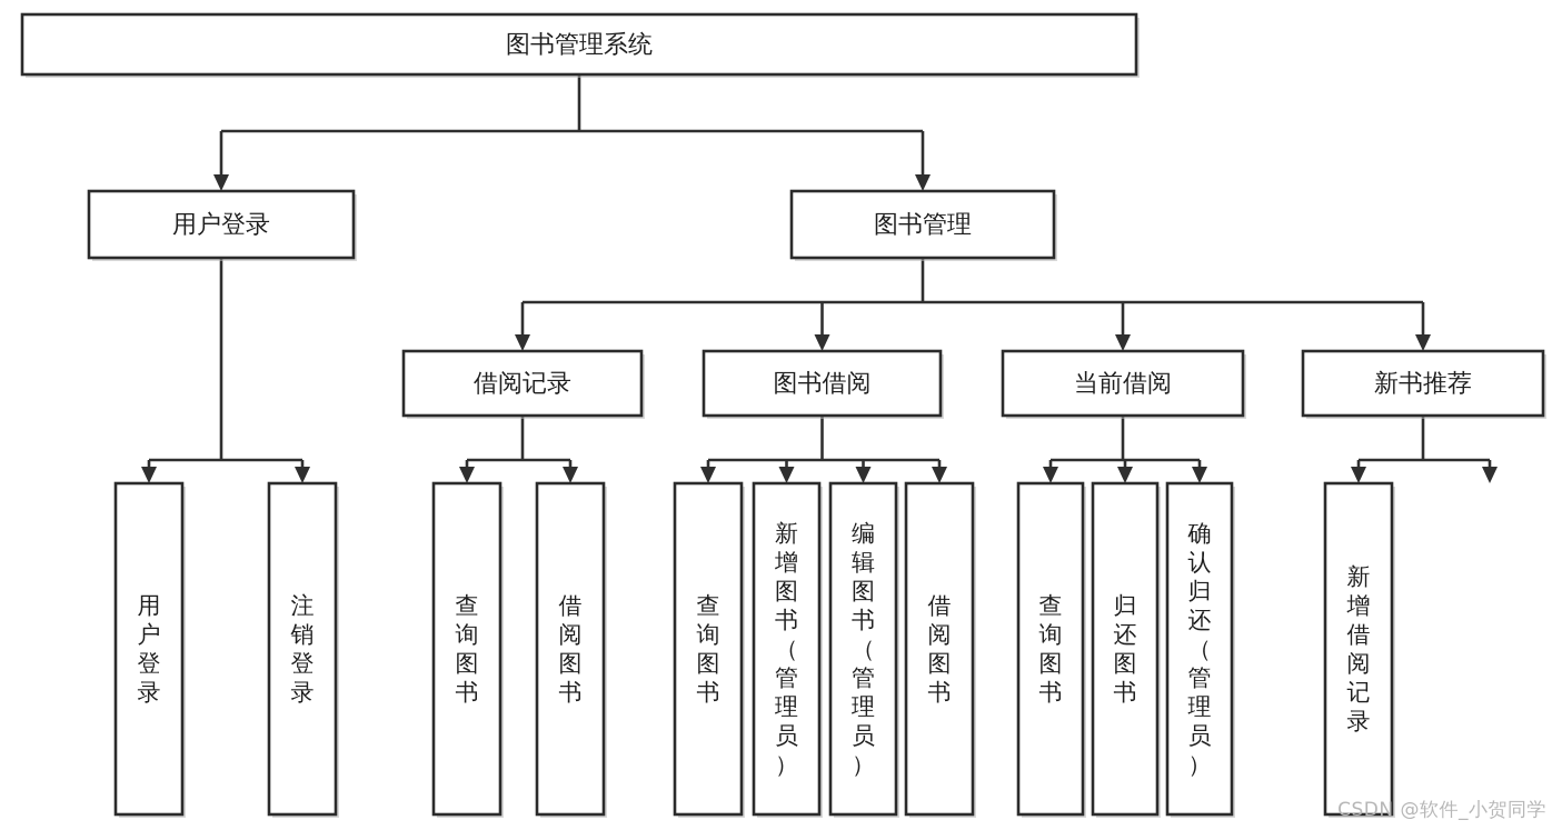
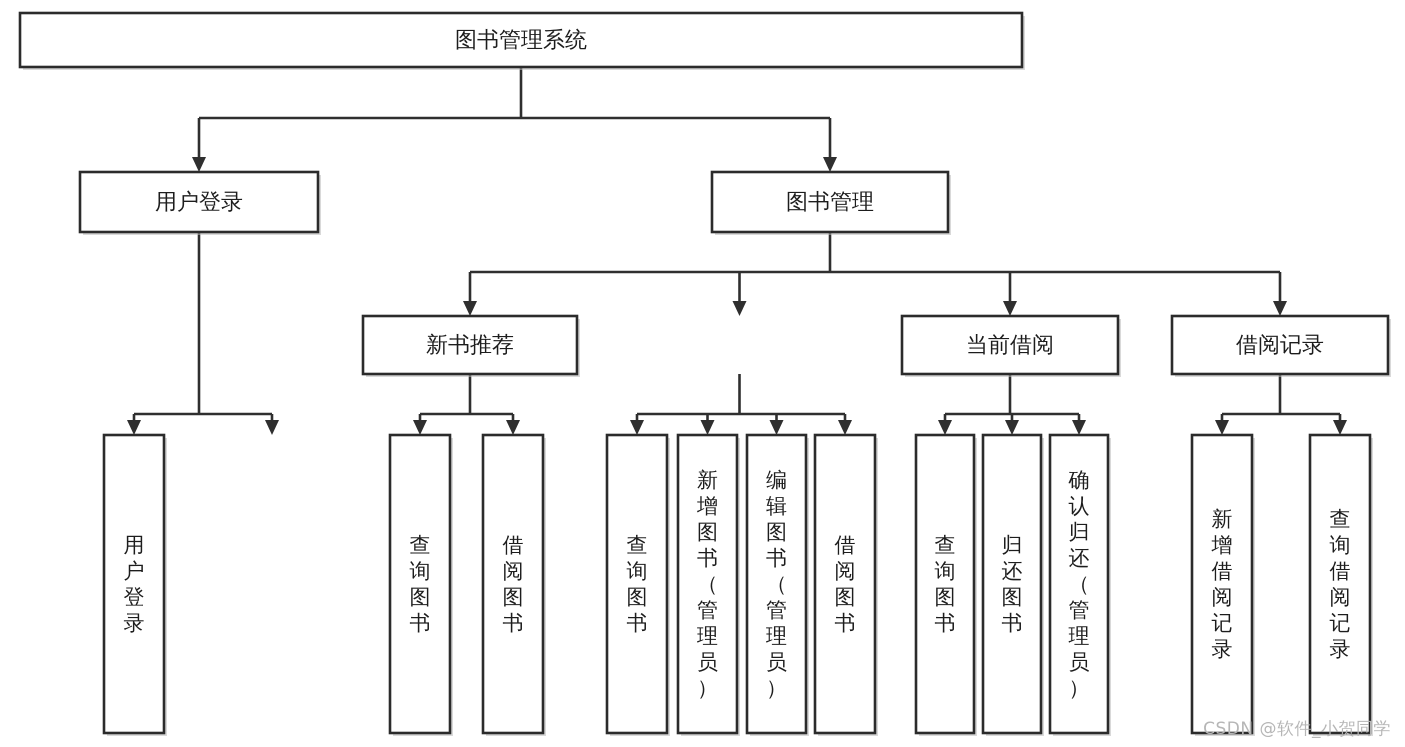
  图书管理系统
  用户登录
  图书管理
- 借阅记录
+ 新书推荐
- 图书借阅
  当前借阅
- 新书推荐
+ 借阅记录
  用户登录
- 注销登录
  查询图书
  借阅图书
  查询图书
  新增图书（管理员）
  编辑图书（管理员）
  借阅图书
  查询图书
  归还图书
  确认归还（管理员）
  新增借阅记录
+ 查询借阅记录
  CSDN @软件_小贺同学
